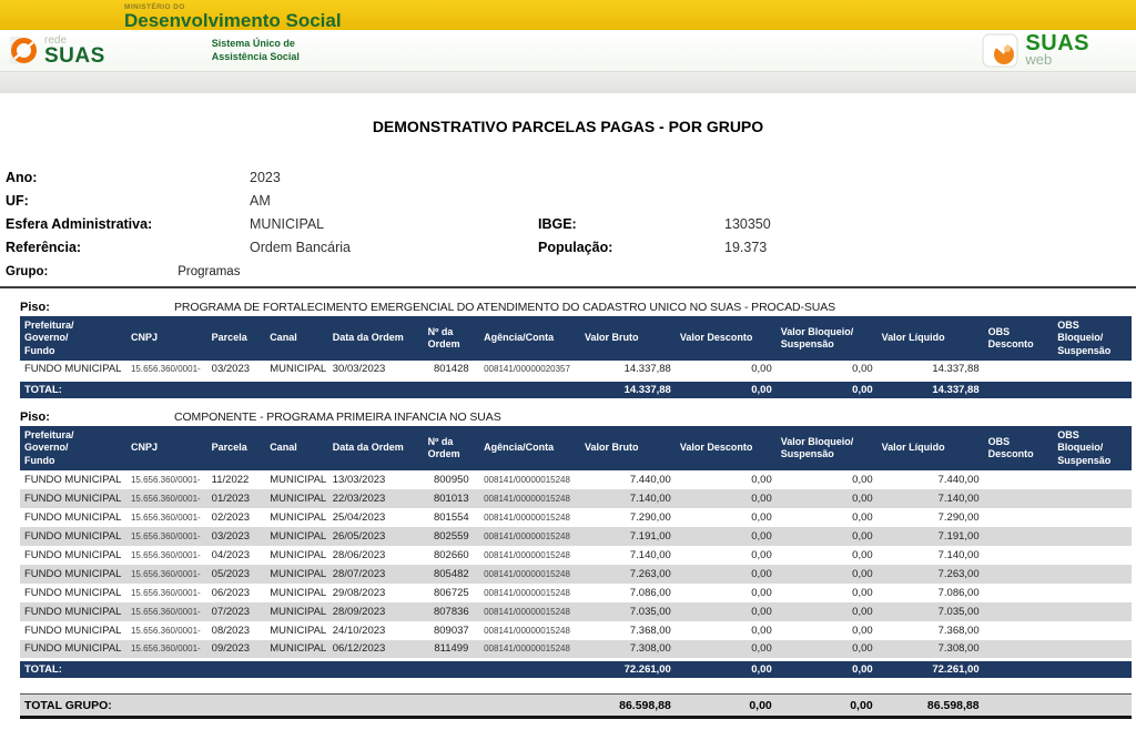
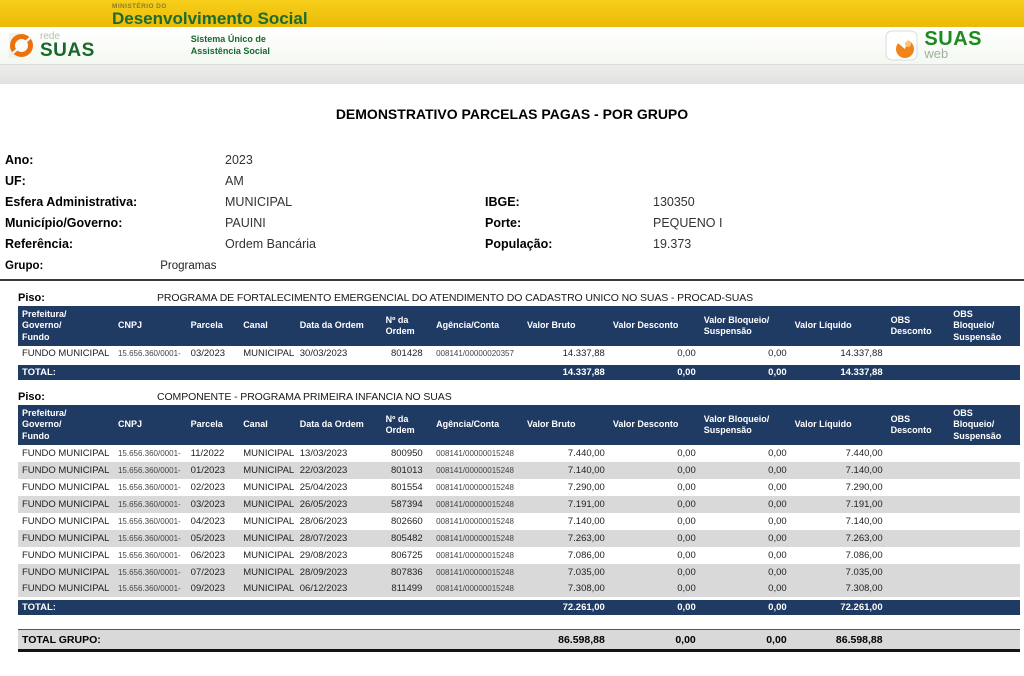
  Desenvolvimento Social
  rede
  SUAS
  Sistema Único de
  Assistência Social
  SUAS
  web
  DEMONSTRATIVO PARCELAS PAGAS - POR GRUPO
  Ano:
  2023
  UF:
  AM
  Esfera Administrativa:
  MUNICIPAL
  IBGE:
  130350
+ Município/Governo:
+ PAUINI
+ Porte:
+ PEQUENO I
  Referência:
  Ordem Bancária
  População:
  19.373
  Grupo: Programas
  Piso: PROGRAMA DE FORTALECIMENTO EMERGENCIAL DO ATENDIMENTO DO CADASTRO UNICO NO SUAS - PROCAD-SUAS
  Prefeitura/ Governo/ Fundo	CNPJ	Parcela	Canal	Data da Ordem	Nº da Ordem	Agência/Conta	Valor Bruto	Valor Desconto	Valor Bloqueio/ Suspensão	Valor Líquido	OBS Desconto	OBS Bloqueio/ Suspensão
  FUNDO MUNICIPAL	15.656.360/0001-	03/2023	MUNICIPAL	30/03/2023	801428	008141/00000020357	14.337,88	0,00	0,00	14.337,88
  TOTAL:	14.337,88	0,00	0,00	14.337,88
  Piso: COMPONENTE - PROGRAMA PRIMEIRA INFANCIA NO SUAS
  Prefeitura/ Governo/ Fundo	CNPJ	Parcela	Canal	Data da Ordem	Nº da Ordem	Agência/Conta	Valor Bruto	Valor Desconto	Valor Bloqueio/ Suspensão	Valor Líquido	OBS Desconto	OBS Bloqueio/ Suspensão
  FUNDO MUNICIPAL	15.656.360/0001-	11/2022	MUNICIPAL	13/03/2023	800950	008141/00000015248	7.440,00	0,00	0,00	7.440,00
  FUNDO MUNICIPAL	15.656.360/0001-	01/2023	MUNICIPAL	22/03/2023	801013	008141/00000015248	7.140,00	0,00	0,00	7.140,00
  FUNDO MUNICIPAL	15.656.360/0001-	02/2023	MUNICIPAL	25/04/2023	801554	008141/00000015248	7.290,00	0,00	0,00	7.290,00
- FUNDO MUNICIPAL	15.656.360/0001-	03/2023	MUNICIPAL	26/05/2023	802559	008141/00000015248	7.191,00	0,00	0,00	7.191,00
+ FUNDO MUNICIPAL	15.656.360/0001-	03/2023	MUNICIPAL	26/05/2023	587394	008141/00000015248	7.191,00	0,00	0,00	7.191,00
  FUNDO MUNICIPAL	15.656.360/0001-	04/2023	MUNICIPAL	28/06/2023	802660	008141/00000015248	7.140,00	0,00	0,00	7.140,00
  FUNDO MUNICIPAL	15.656.360/0001-	05/2023	MUNICIPAL	28/07/2023	805482	008141/00000015248	7.263,00	0,00	0,00	7.263,00
  FUNDO MUNICIPAL	15.656.360/0001-	06/2023	MUNICIPAL	29/08/2023	806725	008141/00000015248	7.086,00	0,00	0,00	7.086,00
  FUNDO MUNICIPAL	15.656.360/0001-	07/2023	MUNICIPAL	28/09/2023	807836	008141/00000015248	7.035,00	0,00	0,00	7.035,00
- FUNDO MUNICIPAL	15.656.360/0001-	08/2023	MUNICIPAL	24/10/2023	809037	008141/00000015248	7.368,00	0,00	0,00	7.368,00
  FUNDO MUNICIPAL	15.656.360/0001-	09/2023	MUNICIPAL	06/12/2023	811499	008141/00000015248	7.308,00	0,00	0,00	7.308,00
  TOTAL:	72.261,00	0,00	0,00	72.261,00
  TOTAL GRUPO:	86.598,88	0,00	0,00	86.598,88
